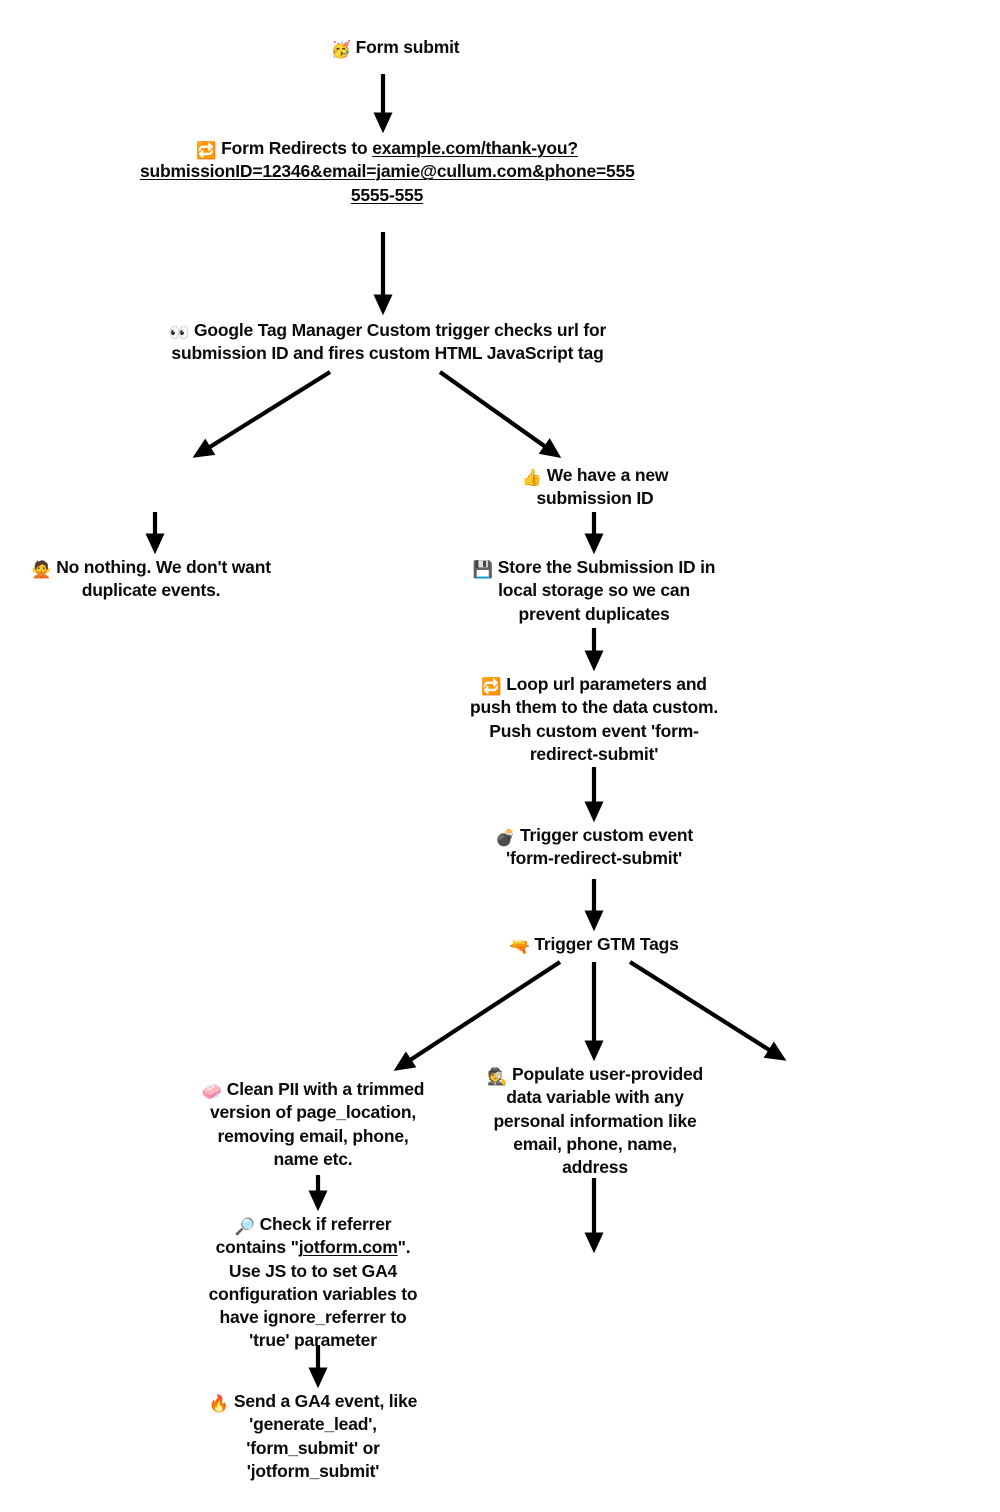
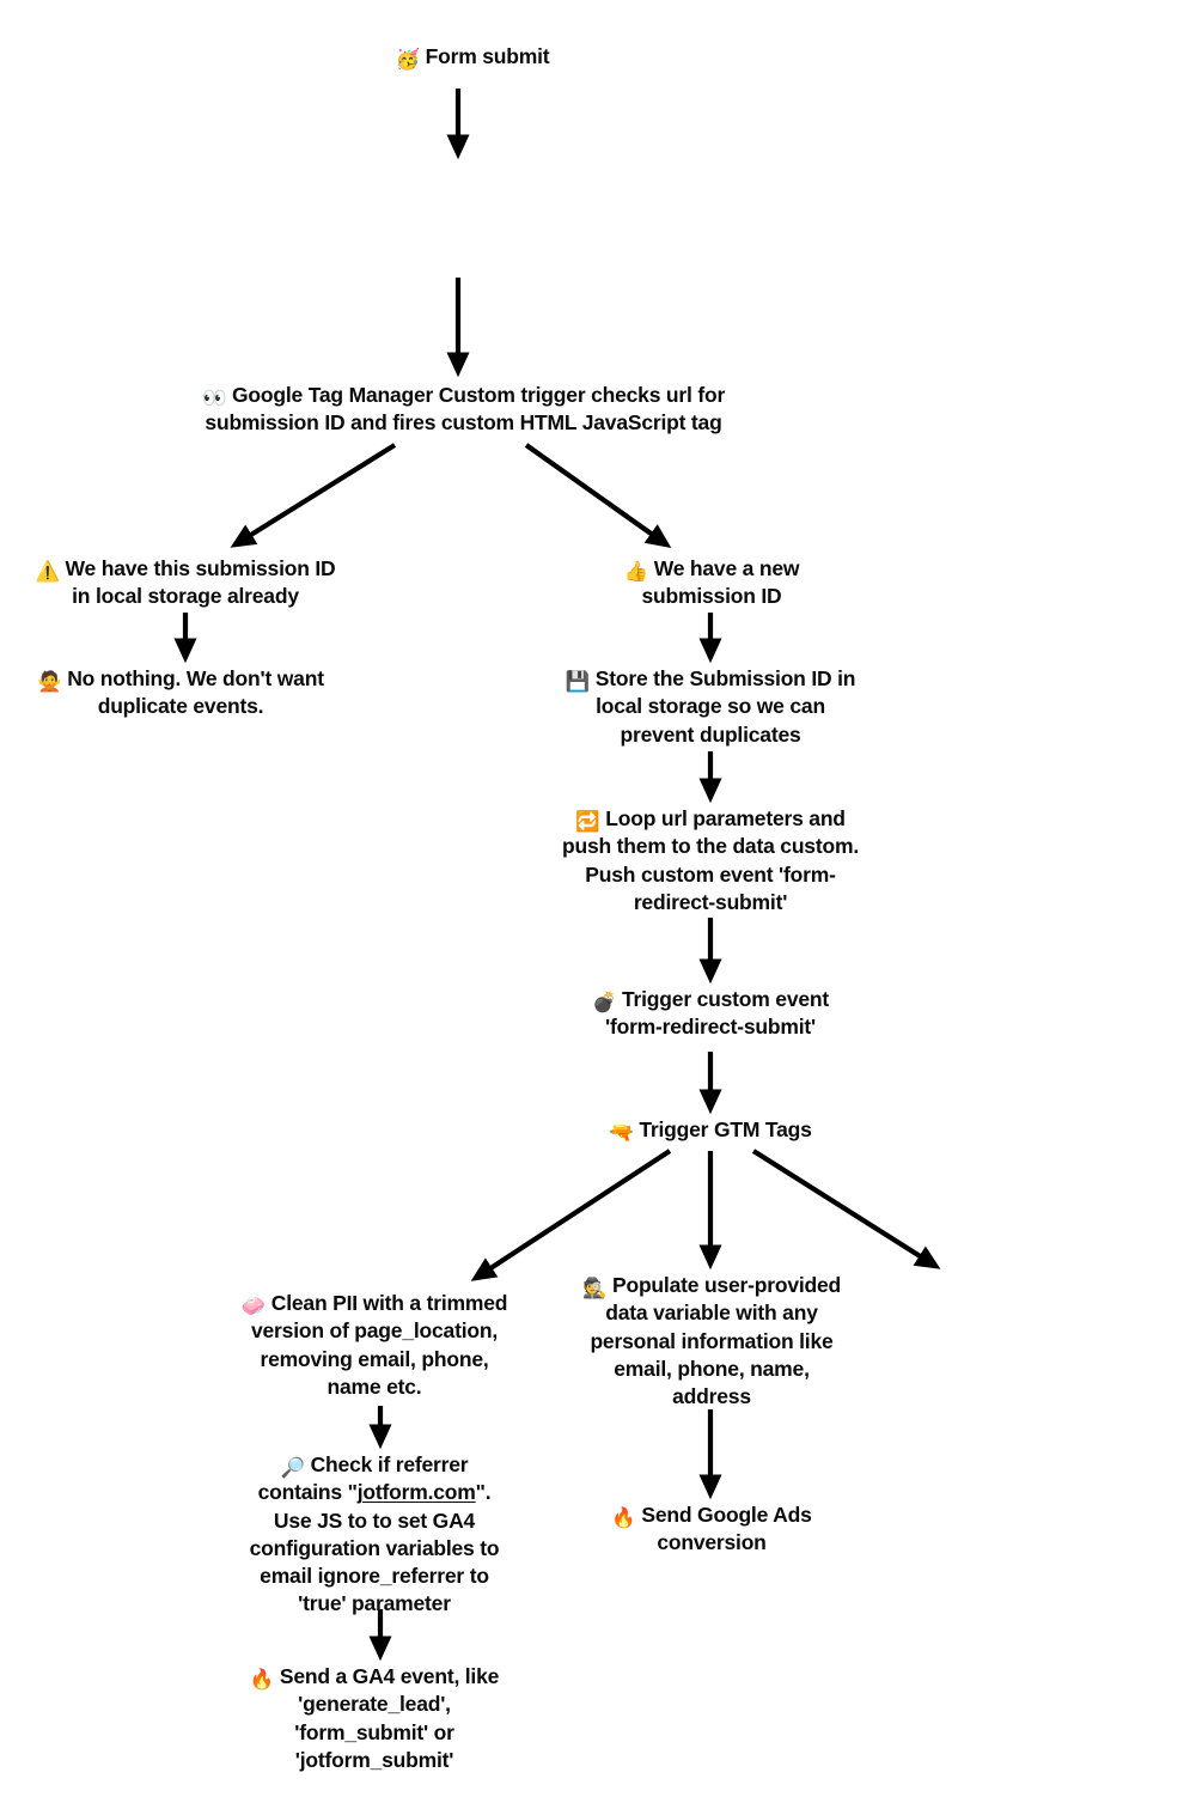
  🥳 Form submit
- 🔁 Form Redirects to example.com/thank-you?submissionID=12346&email=jamie@cullum.com&phone=555 5555-555
  👀 Google Tag Manager Custom trigger checks url for submission ID and fires custom HTML JavaScript tag
+ ⚠️ We have this submission ID in local storage already
  🙅 No nothing. We don't want duplicate events.
  👍 We have a new submission ID
  💾 Store the Submission ID in local storage so we can prevent duplicates
  🔁 Loop url parameters and push them to the data custom. Push custom event 'form-redirect-submit'
  💣 Trigger custom event 'form-redirect-submit'
  🔫 Trigger GTM Tags
  🧼 Clean PII with a trimmed version of page_location, removing email, phone, name etc.
- 🔎 Check if referrer contains "jotform.com". Use JS to to set GA4 configuration variables to have ignore_referrer to 'true' parameter
+ 🔎 Check if referrer contains "jotform.com". Use JS to to set GA4 configuration variables to email ignore_referrer to 'true' parameter
  🔥 Send a GA4 event, like 'generate_lead', 'form_submit' or 'jotform_submit'
  🕵️ Populate user-provided data variable with any personal information like email, phone, name, address
+ 🔥 Send Google Ads conversion
